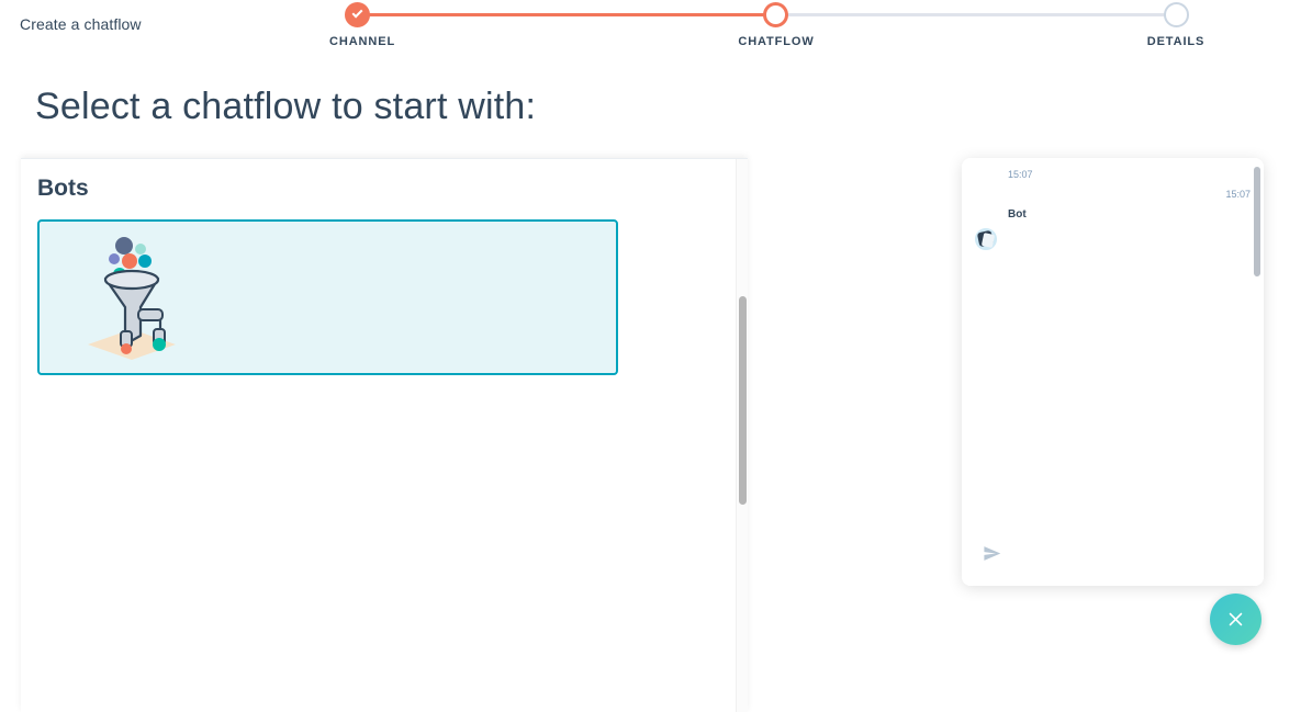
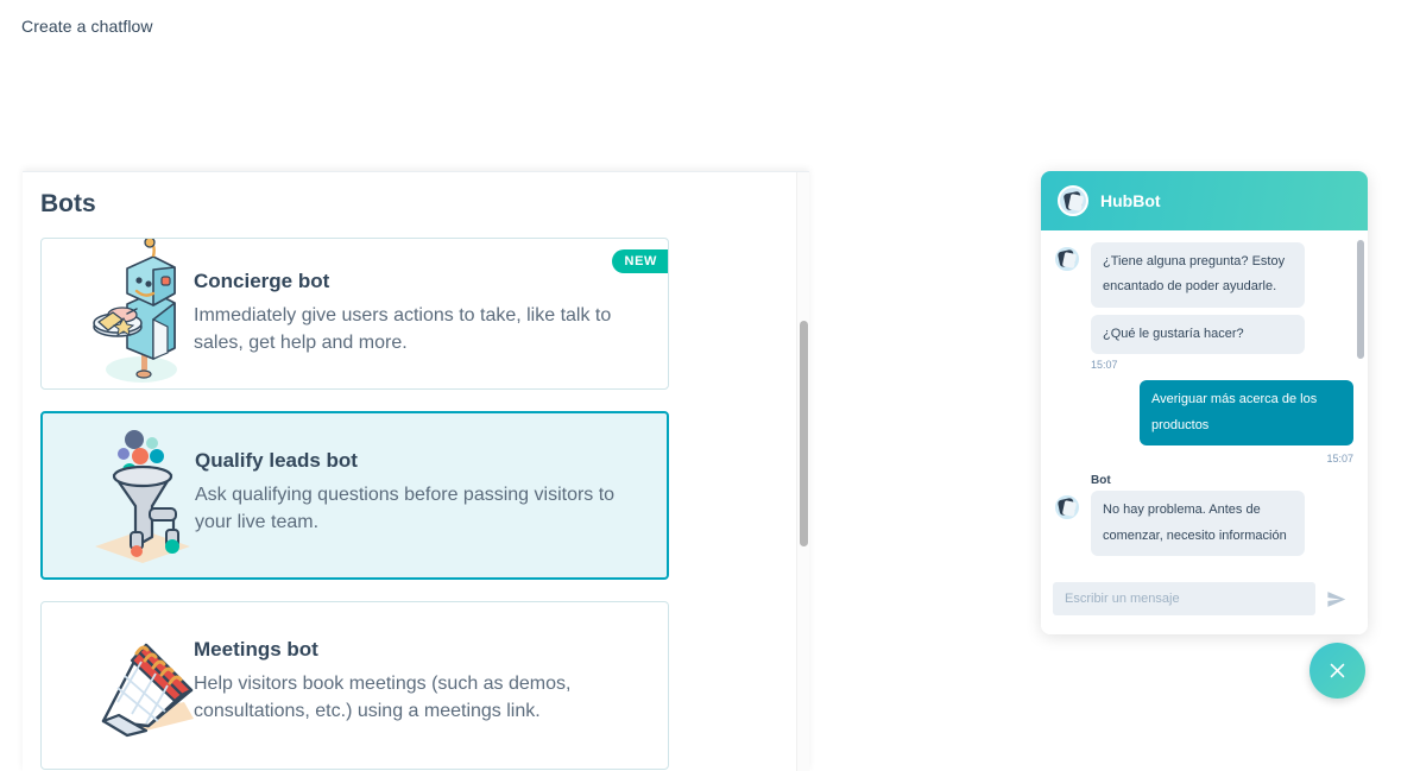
  Create a chatflow
- CHANNEL
- CHATFLOW
- DETAILS
- Select a chatflow to start with:
  Bots
+ NEW
+ Concierge bot
+ Immediately give users actions to take, like talk to sales, get help and more.
+ Qualify leads bot
+ Ask qualifying questions before passing visitors to your live team.
+ Meetings bot
+ Help visitors book meetings (such as demos, consultations, etc.) using a meetings link.
+ HubBot
+ ¿Tiene alguna pregunta? Estoy encantado de poder ayudarle.
+ ¿Qué le gustaría hacer?
  15:07
+ Averiguar más acerca de los productos
  15:07
  Bot
+ No hay problema. Antes de comenzar, necesito información
+ Escribir un mensaje
